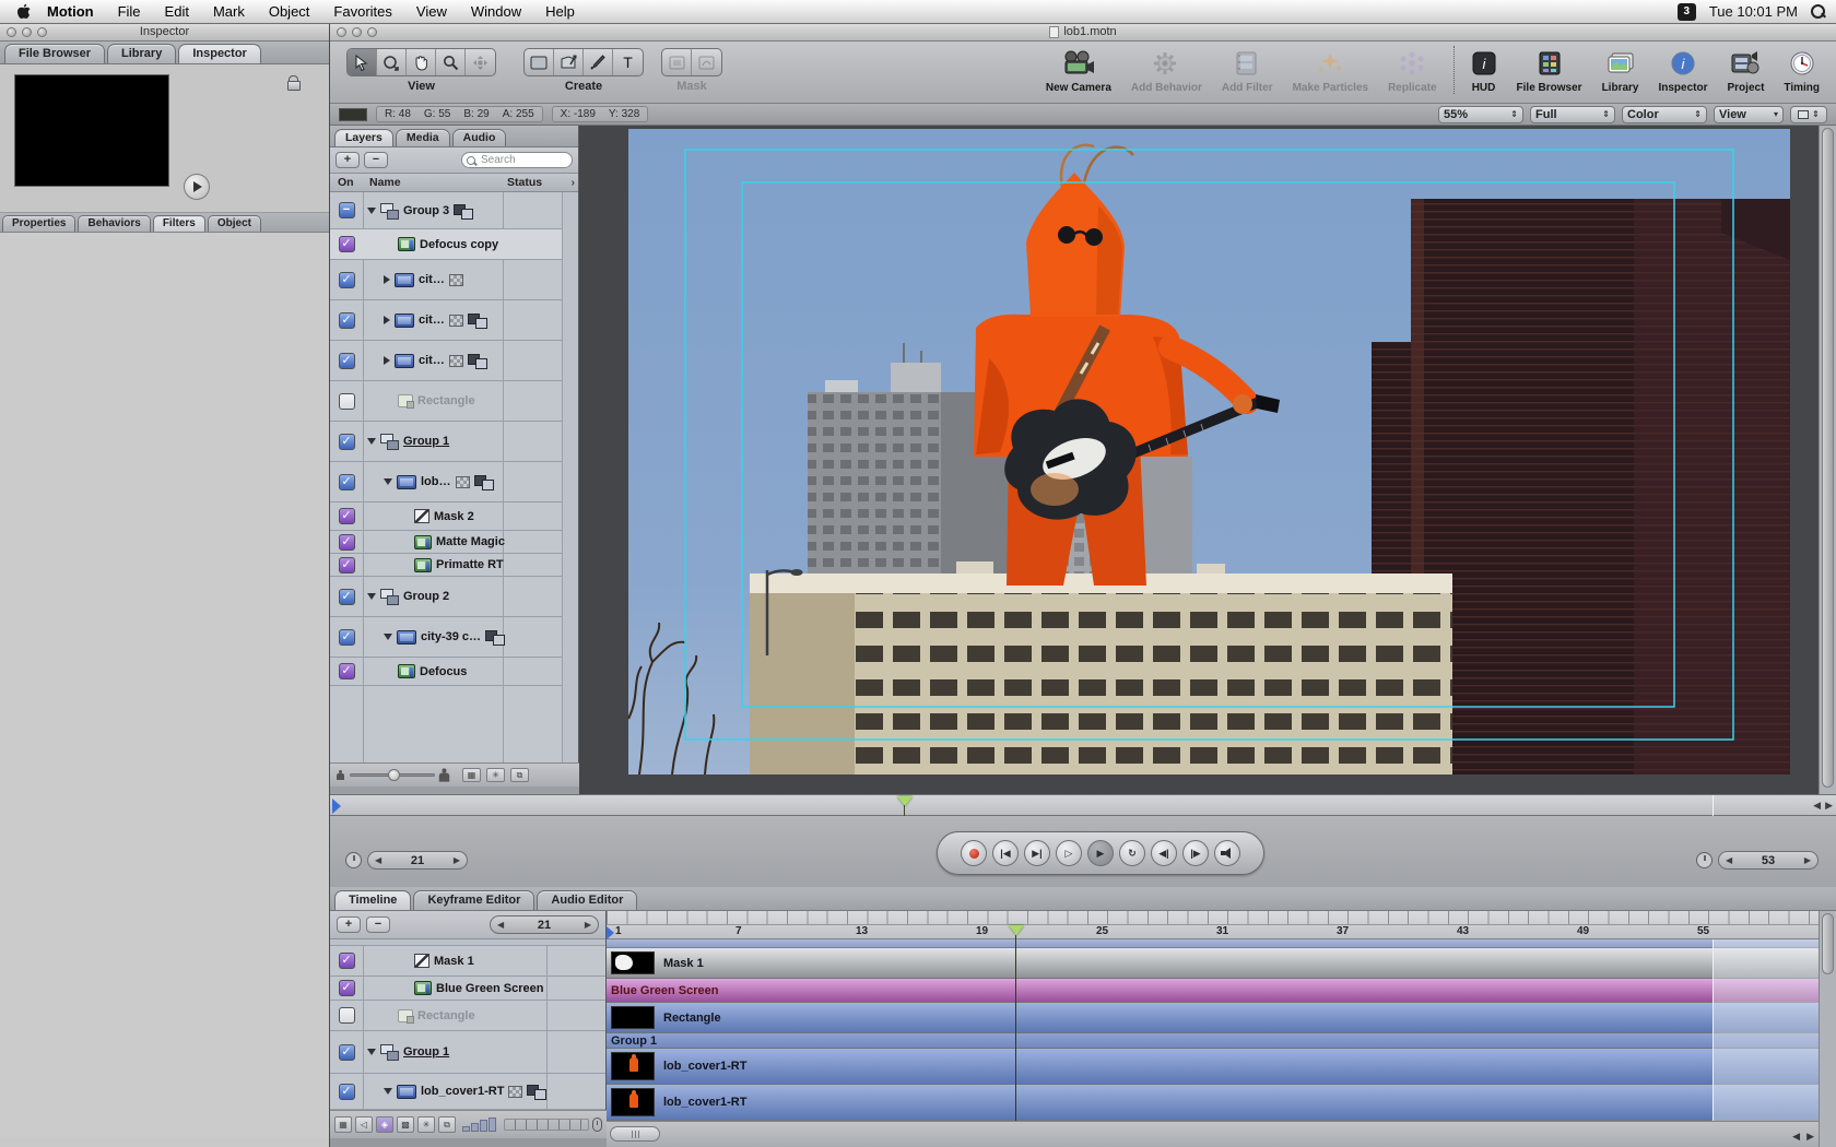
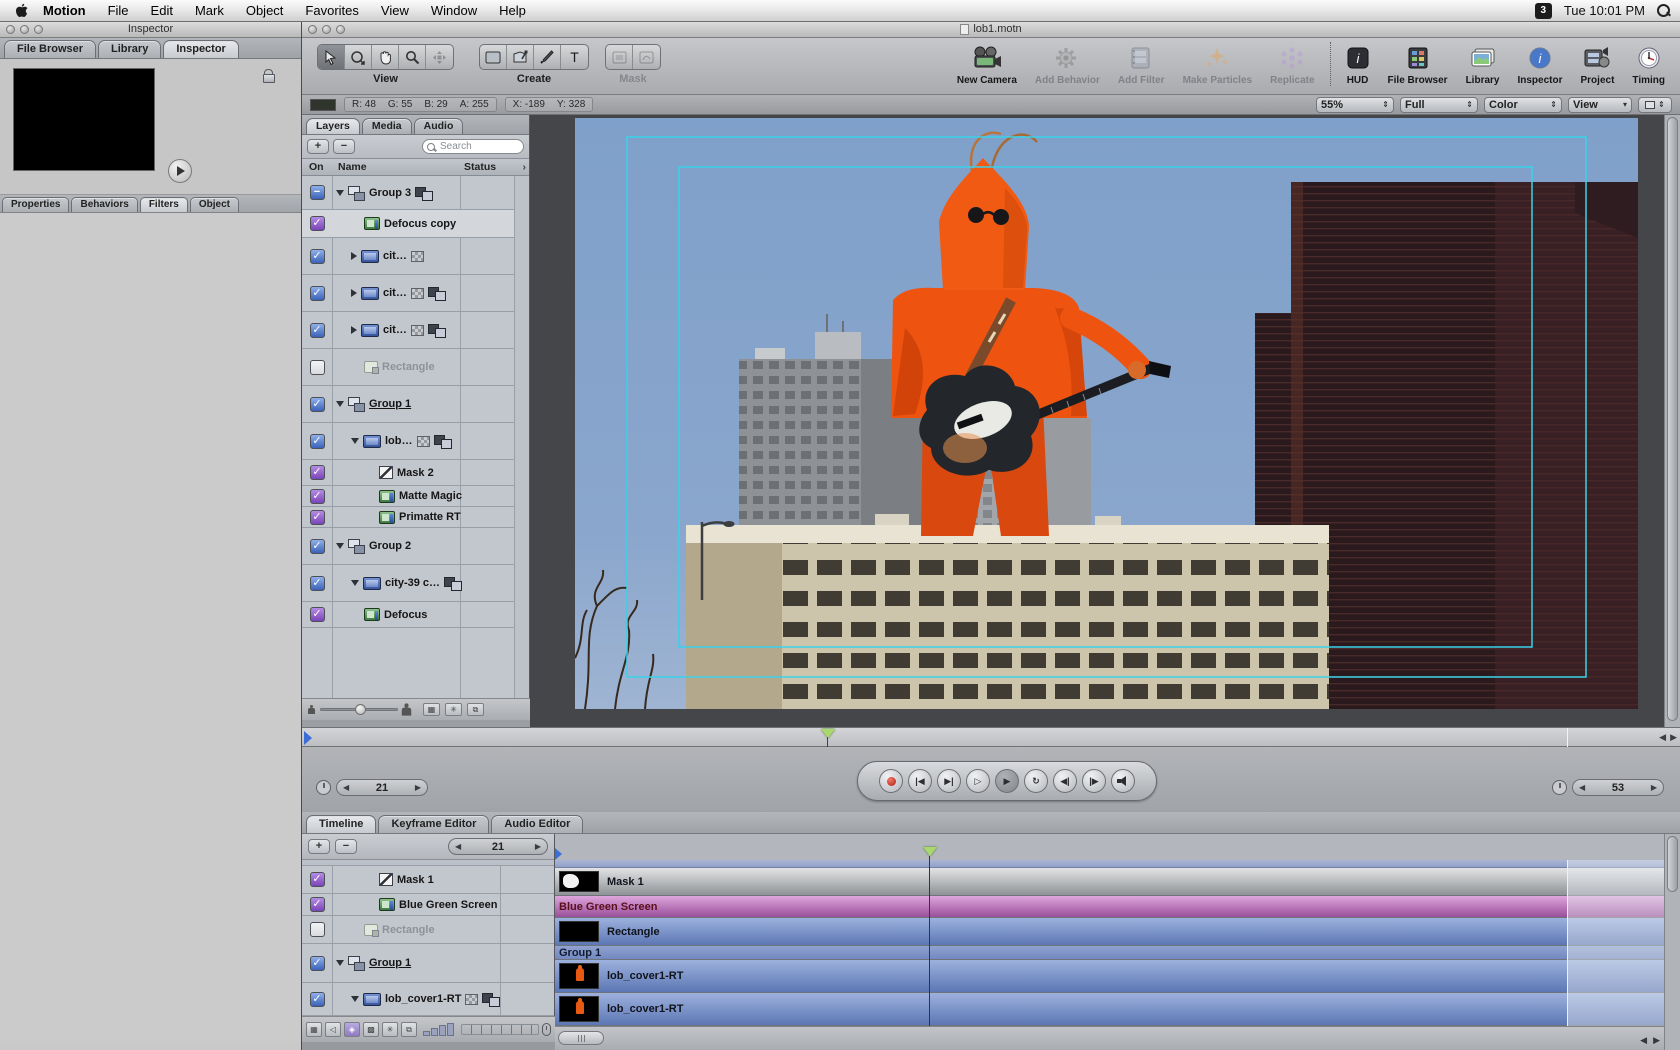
  Motion
  File
  Edit
  Mark
  Object
  Favorites
  View
  Window
  Help
  3
  Tue 10:01 PM
  Inspector
  File Browser
  Library
  Inspector
  Properties
  Behaviors
  Filters
  Object
  lob1.motn
  View
  T
  Create
  Mask
  New Camera
  Add Behavior
  Add Filter
  Make Particles
  Replicate
  i
  HUD
  File Browser
  Library
  i
  Inspector
  Project
  Timing
  R: 48
  G: 55
  B: 29
  A: 255
  X: -189
  Y: 328
  55%
  ⇕
  Full
  ⇕
  Color
  ⇕
  View
  ▾
  ⇕
  Layers
  Media
  Audio
  +
  −
  Search
  On
  Name
  Status
  ›
  −
  Group 3
  ✓
  Defocus copy
  ✓
  cit…
  ✓
  cit…
  ✓
  cit…
  Rectangle
  ✓
  Group 1
  ✓
  lob…
  ✓
  Mask 2
  ✓
  Matte Magic
  ✓
  Primatte RT
  ✓
  Group 2
  ✓
  city-39 c…
  ✓
  Defocus
  ▦
  ✳
  ⧉
  ◀
  ▶
  ◀
  21
  ▶
  |◀
  ▶|
  ▷
  ▶
  ↻
  ◀|
  |▶
  ◀
  53
  ▶
  Timeline
  Keyframe Editor
  Audio Editor
  +
  −
  ◀
  21
  ▶
  ✓
  Mask 1
  ✓
  Blue Green Screen
  Rectangle
  ✓
  Group 1
  ✓
  lob_cover1-RT
  ▦
  ◁
  ◈
  ▩
  ✳
  ⧉
- 1
- 7
- 13
- 19
- 25
- 31
- 37
- 43
- 49
- 55
  Mask 1
  Blue Green Screen
  Rectangle
  Group 1
  lob_cover1-RT
  lob_cover1-RT
  ◀
  ▶
